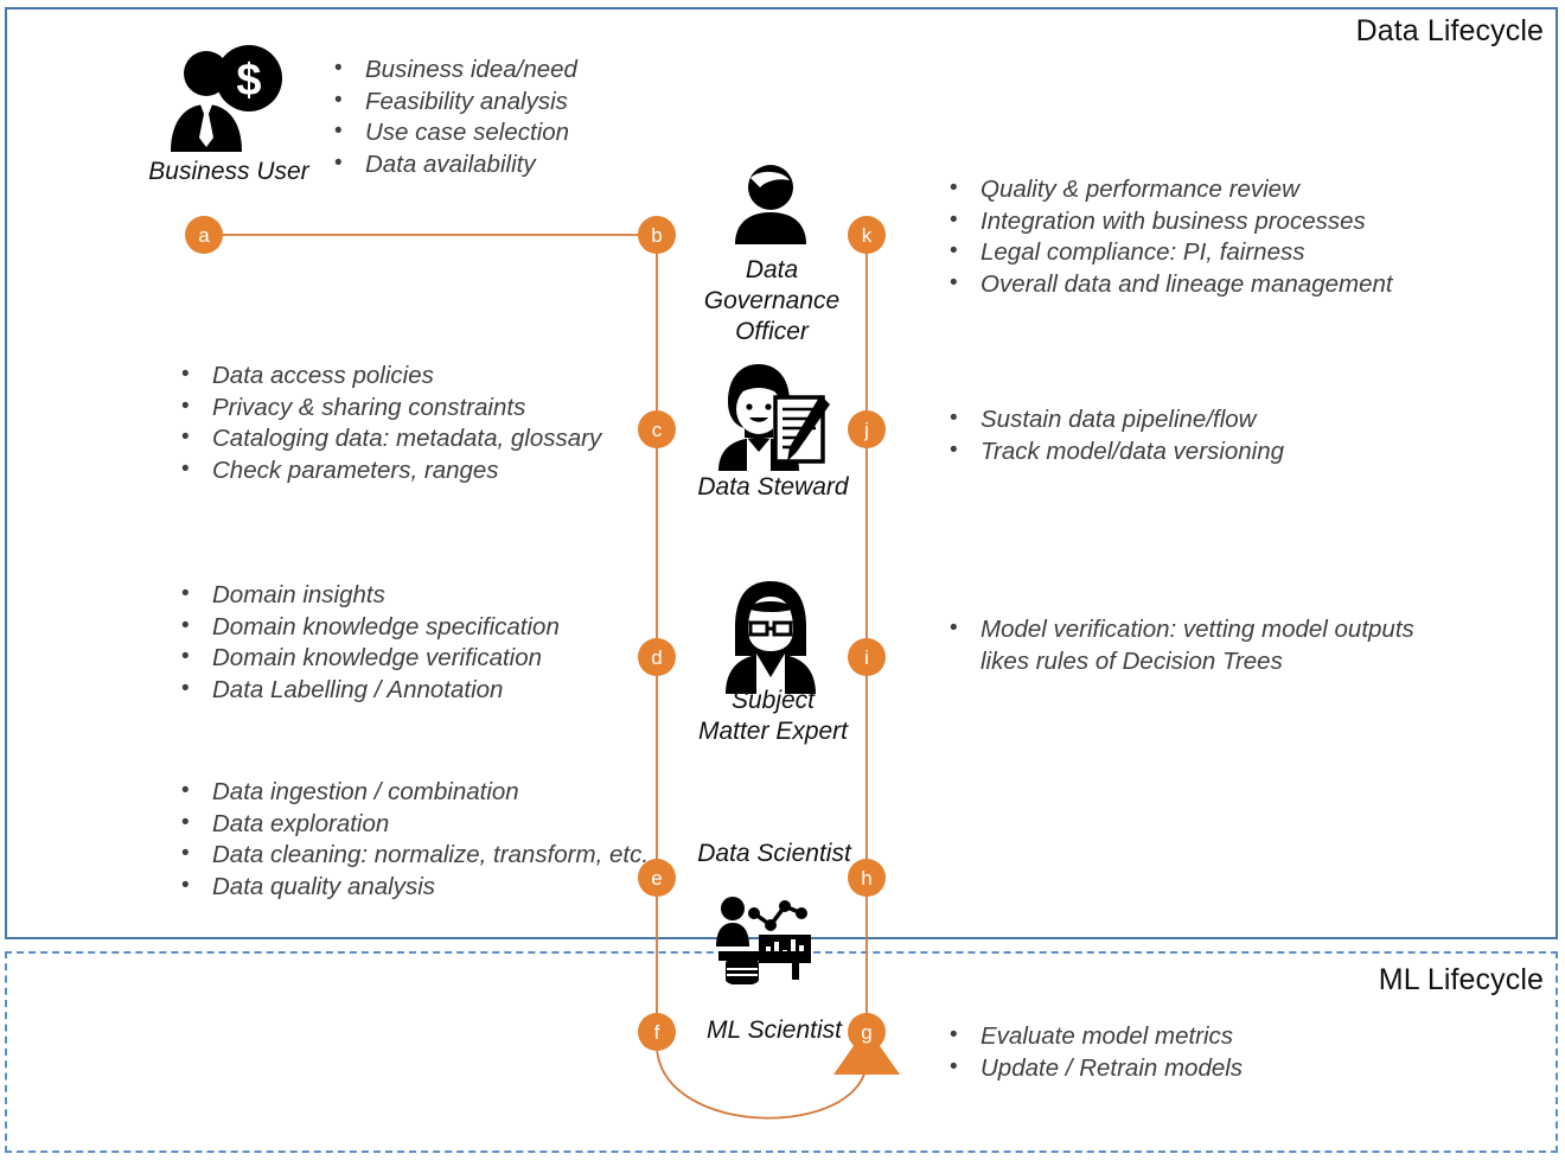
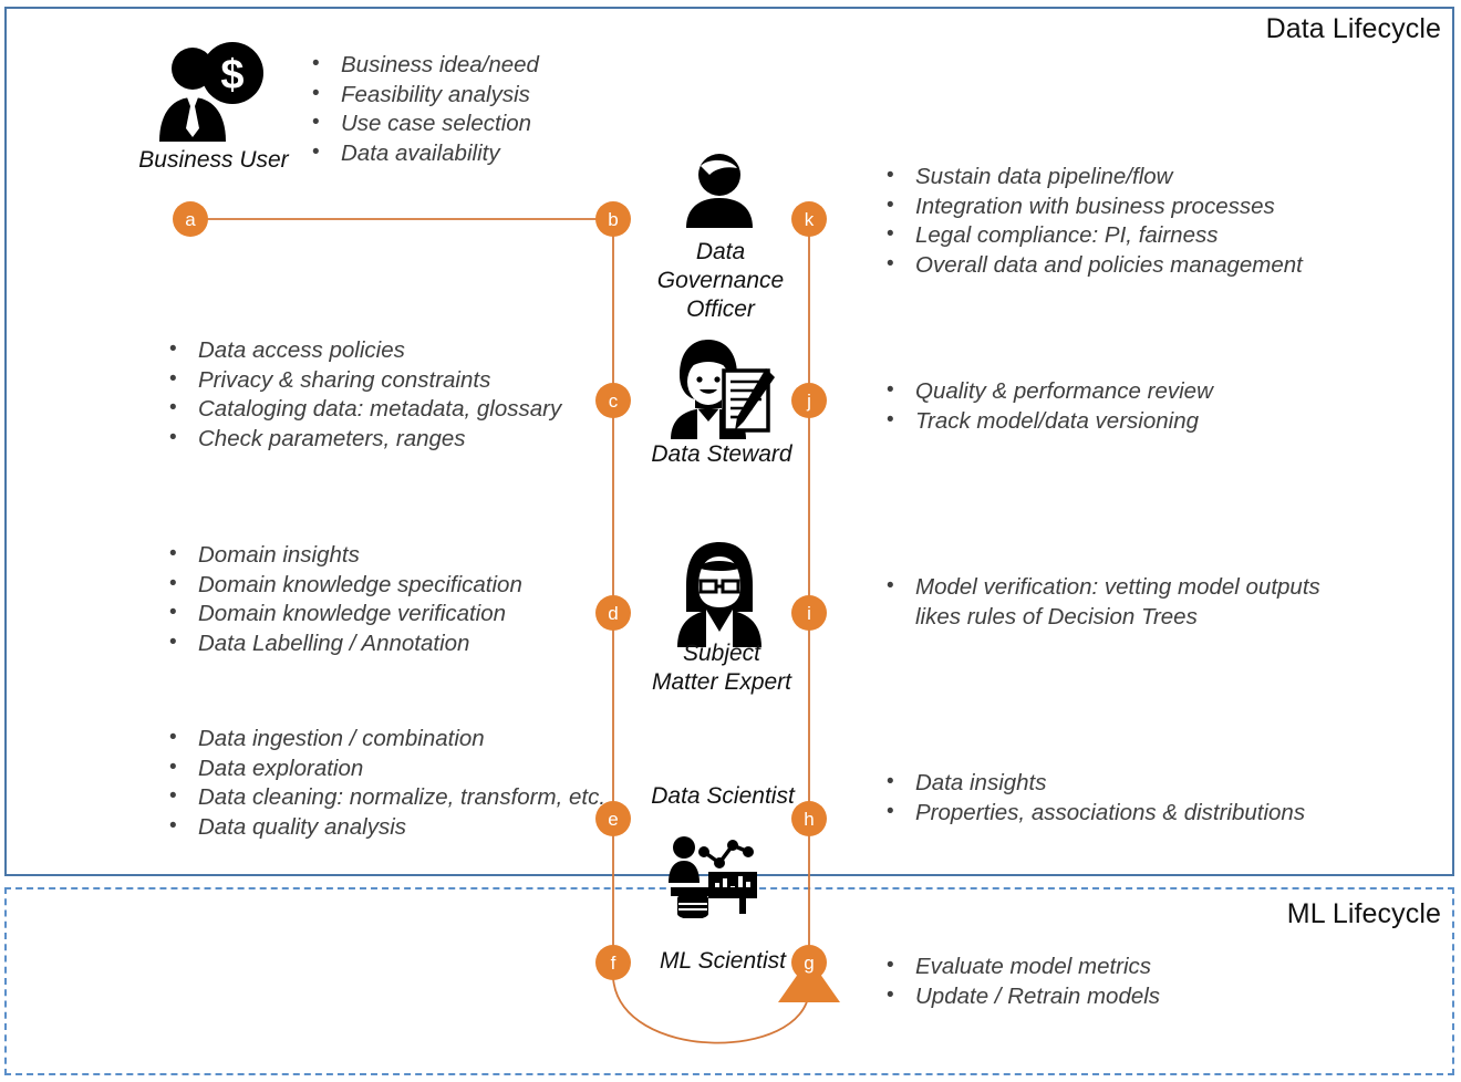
  Data Lifecycle
  ML Lifecycle
  a
  b
  c
  d
  e
  f
  g
  h
  i
  j
  k
  $
  Business User
  Data
  Governance
  Officer
  Data Steward
  Subject
  Matter Expert
  Data Scientist
  ML Scientist
  Business idea/need
  Feasibility analysis
  Use case selection
  Data availability
- Quality & performance review
+ Sustain data pipeline/flow
  Integration with business processes
  Legal compliance: PI, fairness
- Overall data and lineage management
+ Overall data and policies management
  Data access policies
  Privacy & sharing constraints
  Cataloging data: metadata, glossary
  Check parameters, ranges
- Sustain data pipeline/flow
+ Quality & performance review
  Track model/data versioning
  Domain insights
  Domain knowledge specification
  Domain knowledge verification
  Data Labelling / Annotation
  Model verification: vetting model outputs likes rules of Decision Trees
  Data ingestion / combination
  Data exploration
  Data cleaning: normalize, transform, etc.
  Data quality analysis
+ Data insights
+ Properties, associations & distributions
  Evaluate model metrics
  Update / Retrain models
